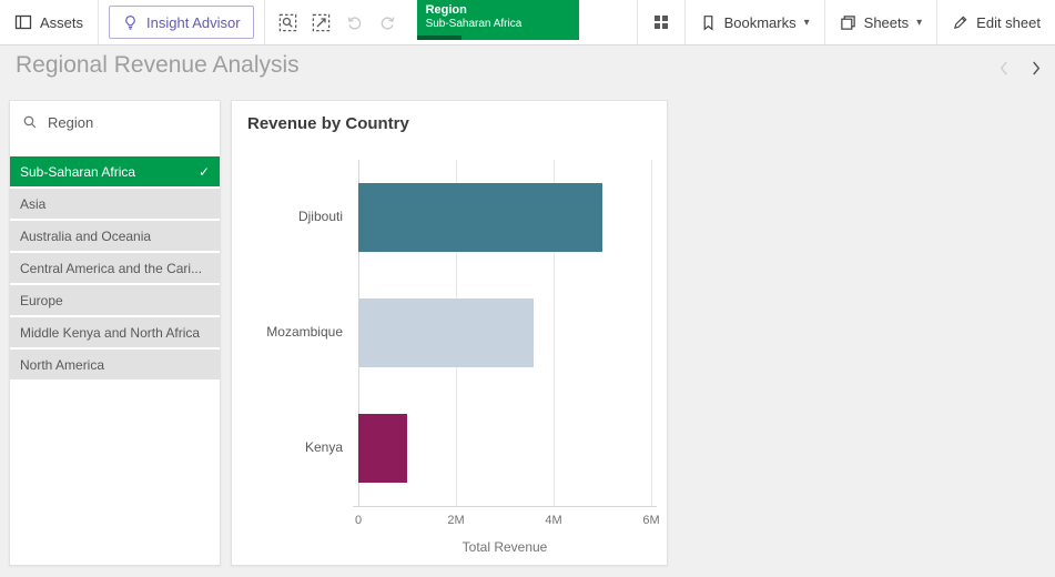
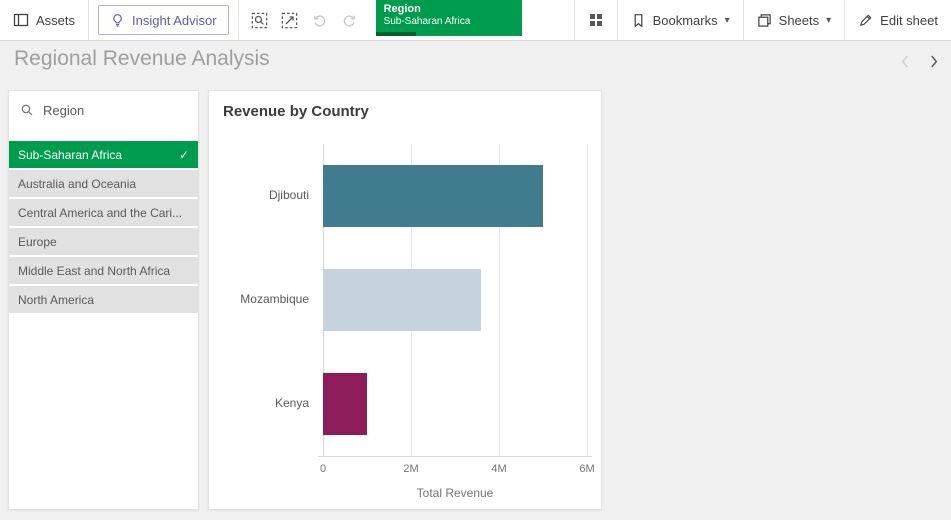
  Assets
  Insight Advisor
  Region
  Sub-Saharan Africa
  Bookmarks
  ▾
  Sheets
  ▾
  Edit sheet
  Regional Revenue Analysis
  Region
  Sub-Saharan Africa
  ✓
- Asia
  Australia and Oceania
  Central America and the Cari...
  Europe
- Middle Kenya and North Africa
+ Middle East and North Africa
  North America
  Revenue by Country
  Djibouti
  Mozambique
  Kenya
  0
  2M
  4M
  6M
  Total Revenue
